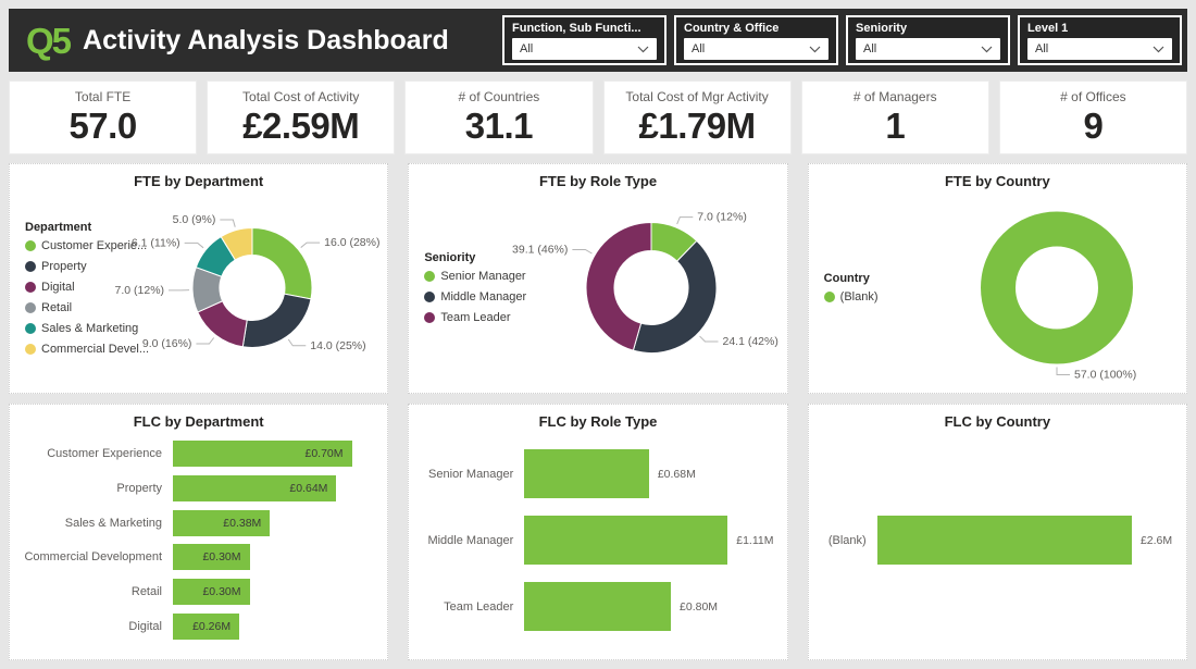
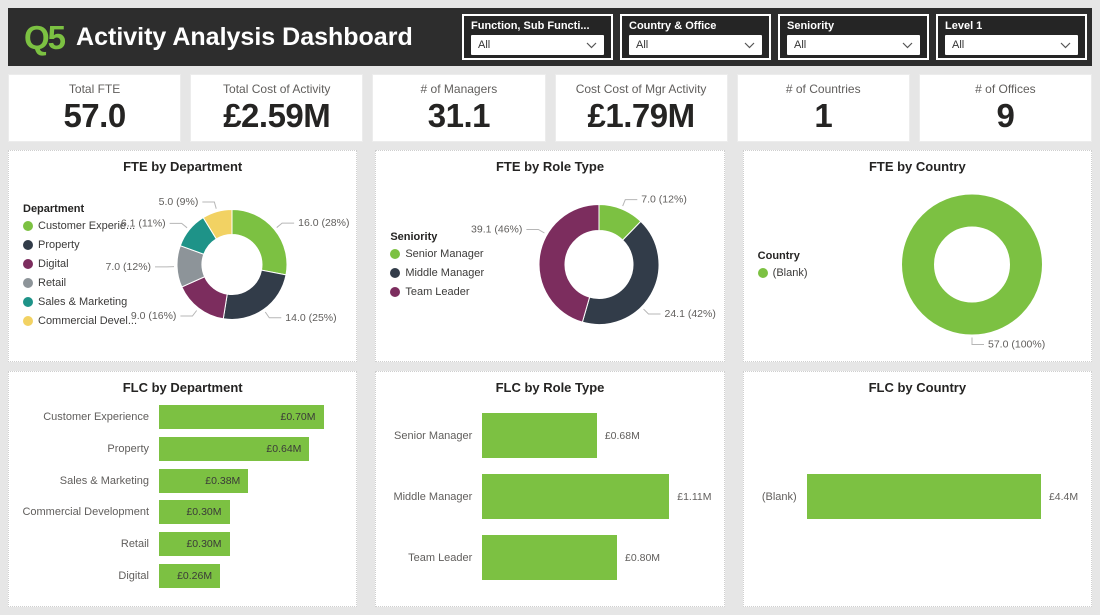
  Q5
  Activity Analysis Dashboard
  Function, Sub Functi...
  All
  Country & Office
  All
  Seniority
  All
  Level 1
  All
  Total FTE
  57.0
  Total Cost of Activity
  £2.59M
- # of Countries
+ # of Managers
  31.1
- Total Cost of Mgr Activity
+ Cost Cost of Mgr Activity
  £1.79M
- # of Managers
+ # of Countries
  1
  # of Offices
  9
  FTE by Department
  Department
  Customer Experie...
  Property
  Digital
  Retail
  Sales & Marketing
  Commercial Devel...
  16.0 (28%)
  14.0 (25%)
  9.0 (16%)
  7.0 (12%)
  6.1 (11%)
  5.0 (9%)
  FTE by Role Type
  Seniority
  Senior Manager
  Middle Manager
  Team Leader
  7.0 (12%)
  24.1 (42%)
  39.1 (46%)
  FTE by Country
  Country
  (Blank)
  57.0 (100%)
  FLC by Department
  Customer Experience
  £0.70M
  Property
  £0.64M
  Sales & Marketing
  £0.38M
  Commercial Development
  £0.30M
  Retail
  £0.30M
  Digital
  £0.26M
  FLC by Role Type
  Senior Manager
  £0.68M
  Middle Manager
  £1.11M
  Team Leader
  £0.80M
  FLC by Country
  (Blank)
- £2.6M
+ £4.4M
